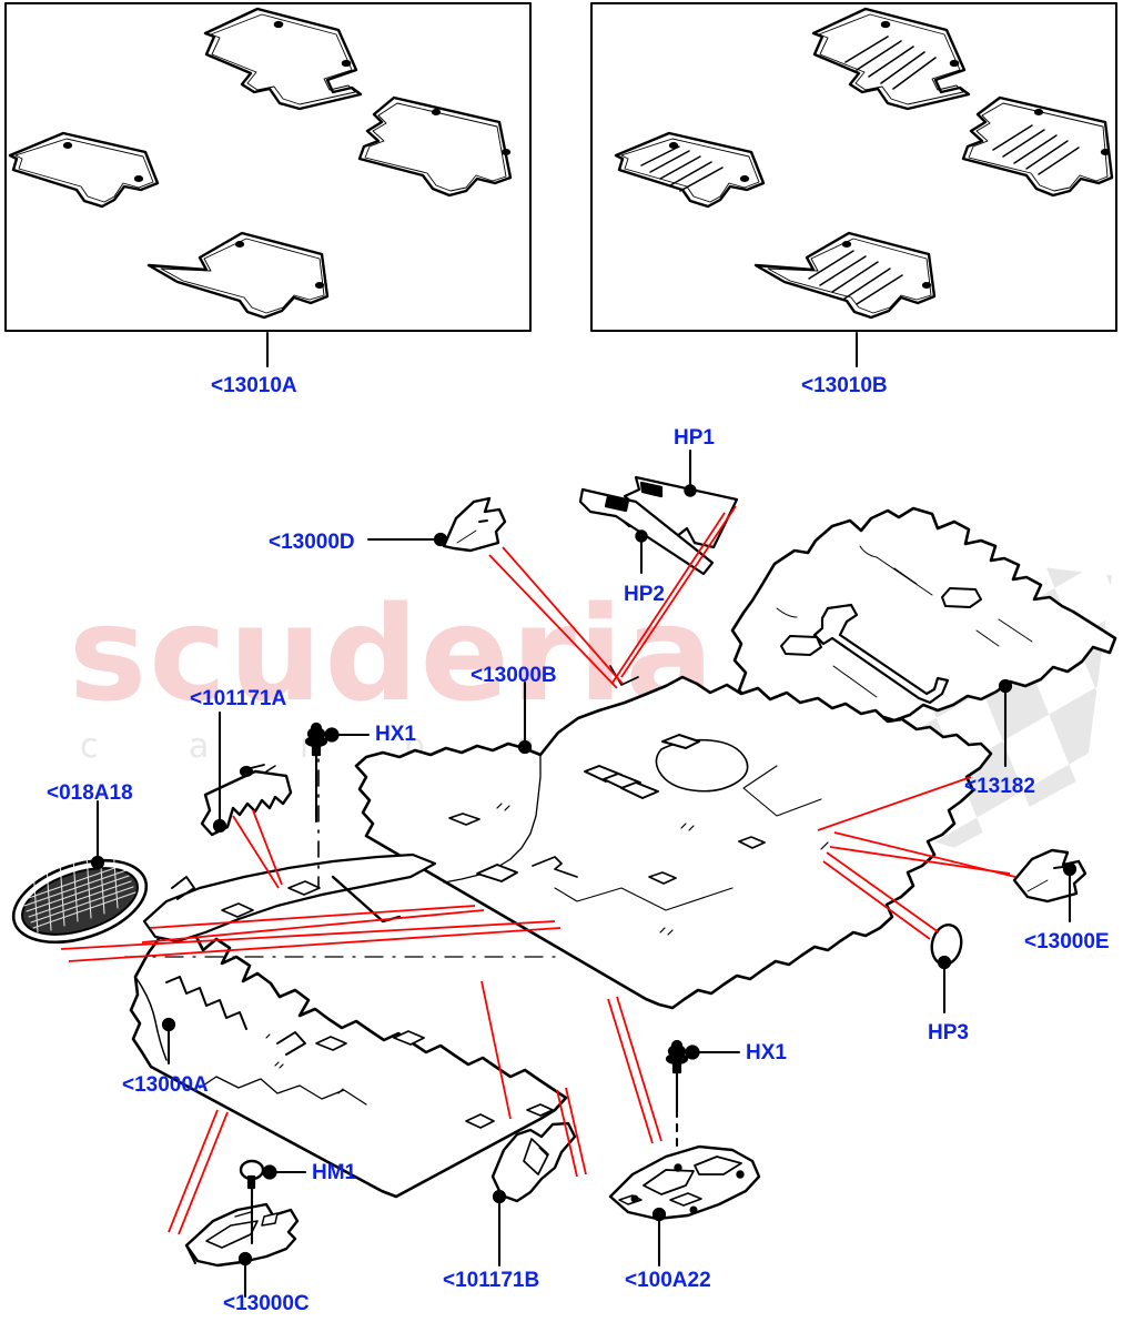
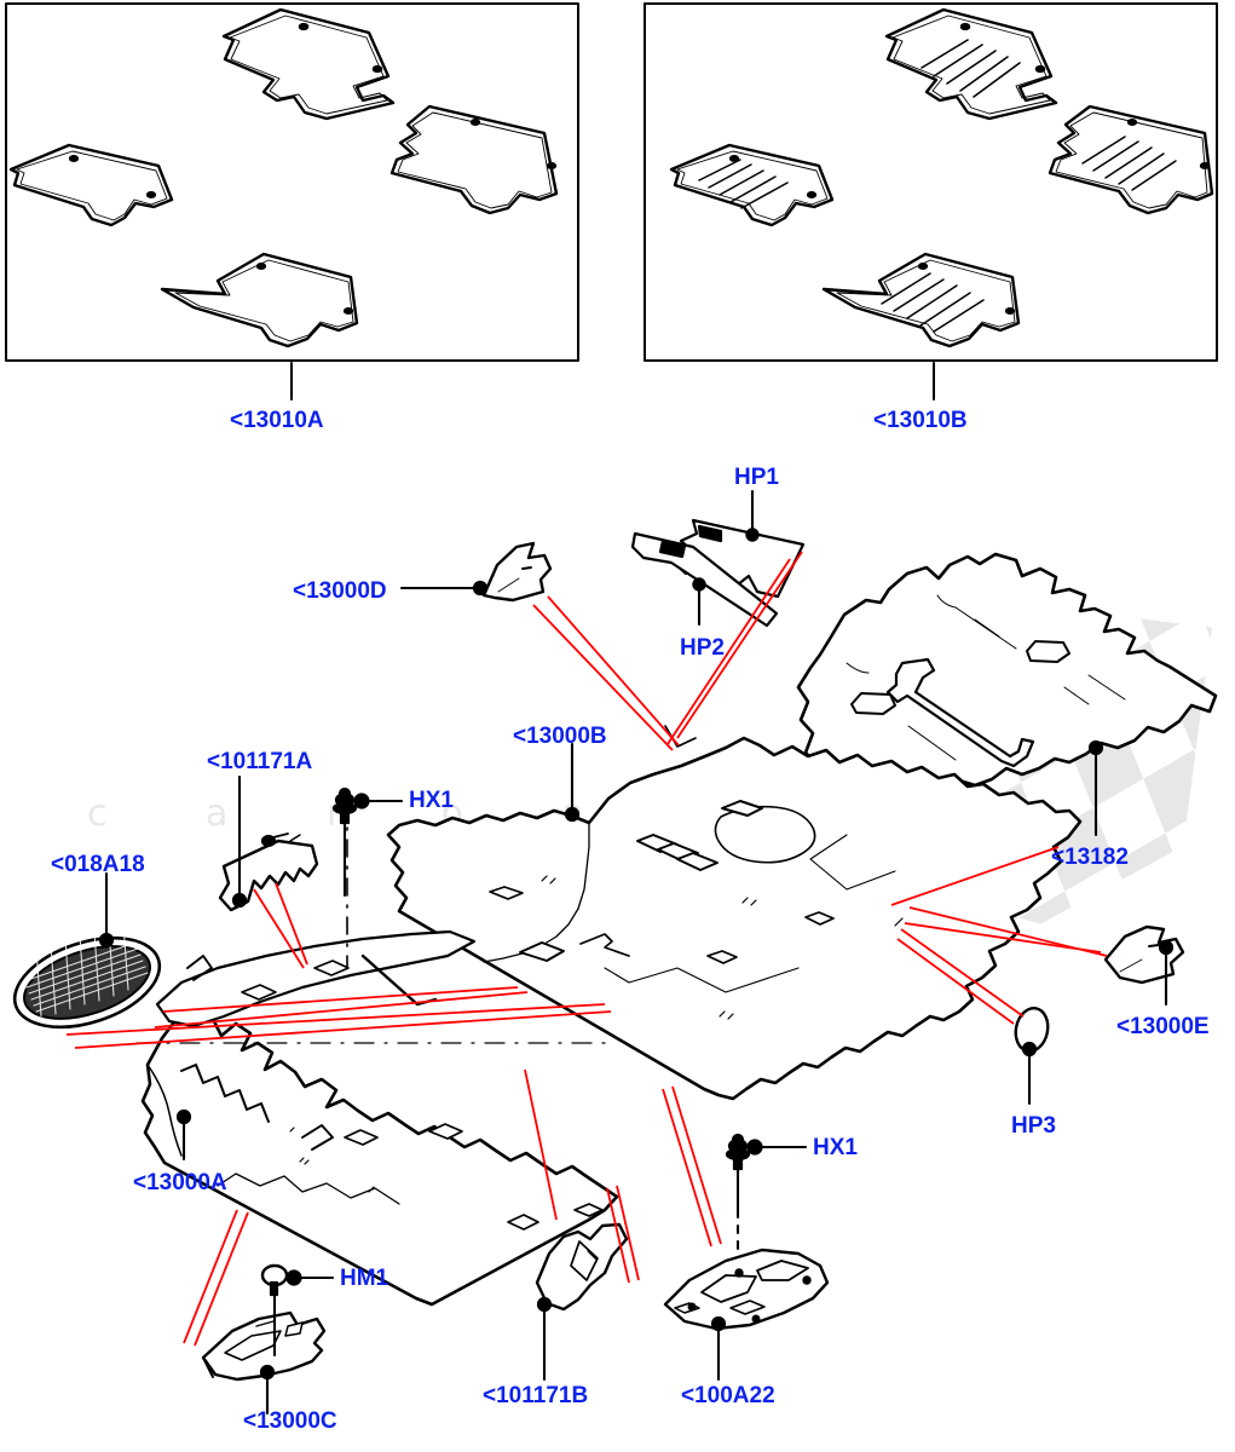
- scuderia
  <13010A
  <13010B
  HP1
  <13000D
  HP2
  <13000B
  <101171A
  HX1
  <13182
  <018A18
  <13000E
  HP3
  HX1
  <13000A
  HM1
  <101171B
  <100A22
  <13000C
